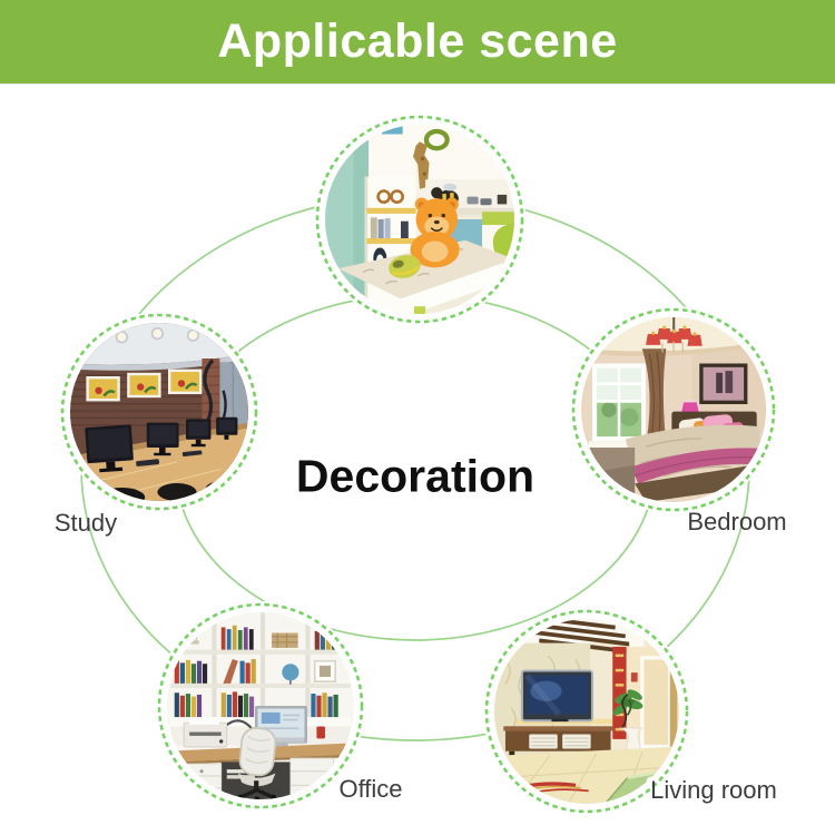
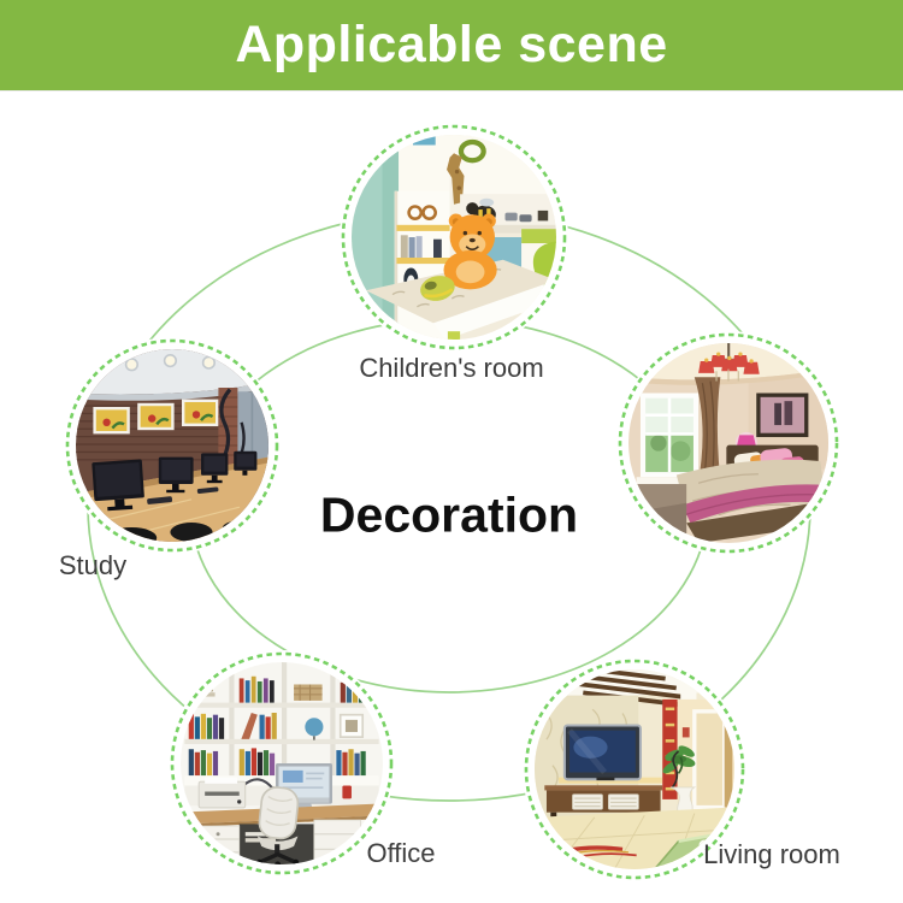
  Applicable scene
+ Children's room
  Study
- Bedroom
  Office
  Living room
  Decoration
